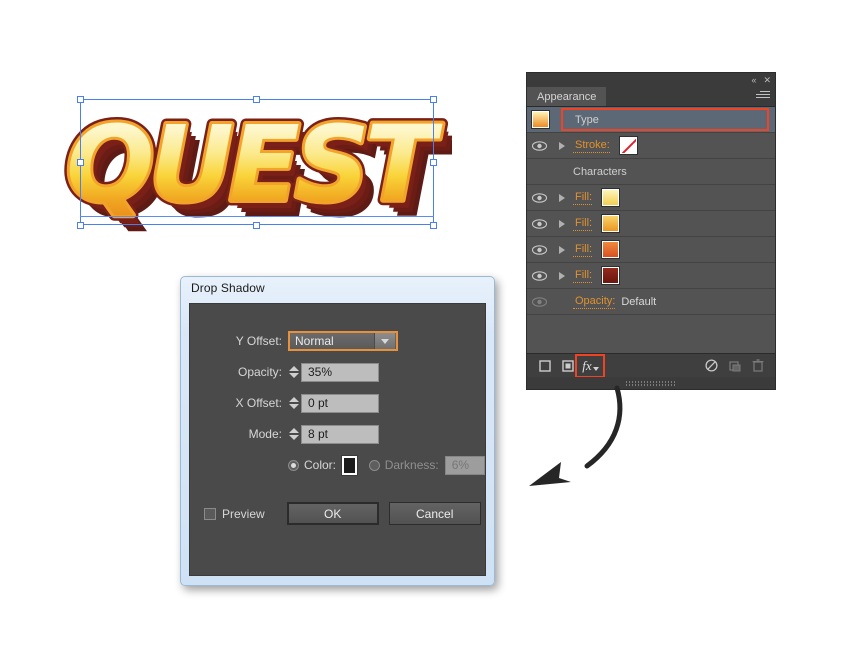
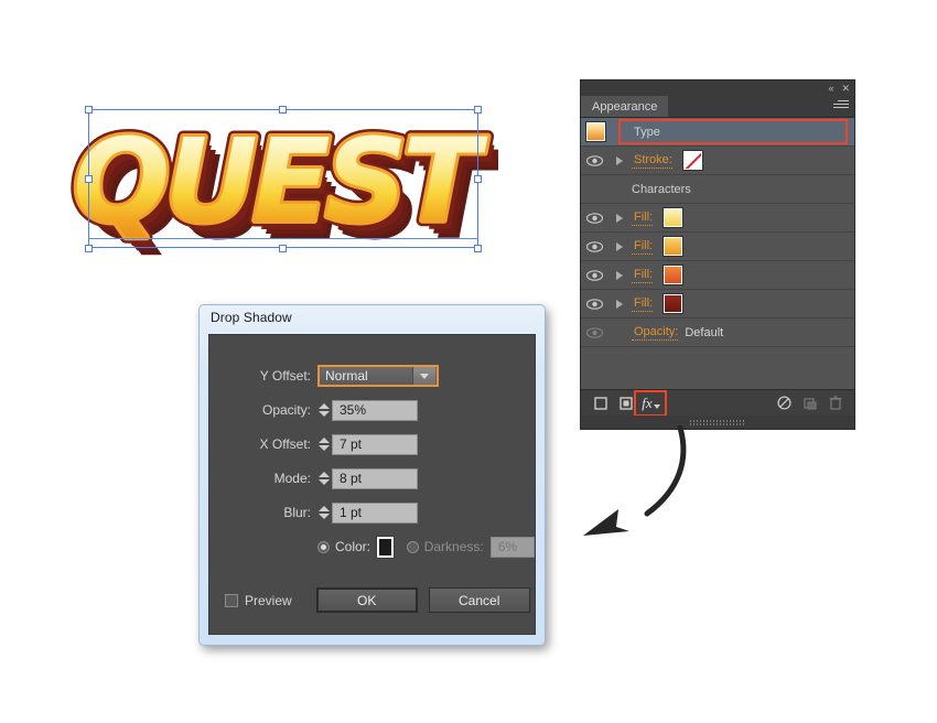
  Drop Shadow
  Y Offset:
  Normal
  Opacity:
  35%
  X Offset:
- 0 pt
+ 7 pt
  Mode:
  8 pt
+ Blur:
+ 1 pt
  Color:
  Darkness:
  6%
  Preview
  OK
  Cancel
  «
  ✕
  Appearance
  Type
  Stroke:
  Characters
  Fill:
  Fill:
  Fill:
  Fill:
  Opacity:
  Default
  fx
